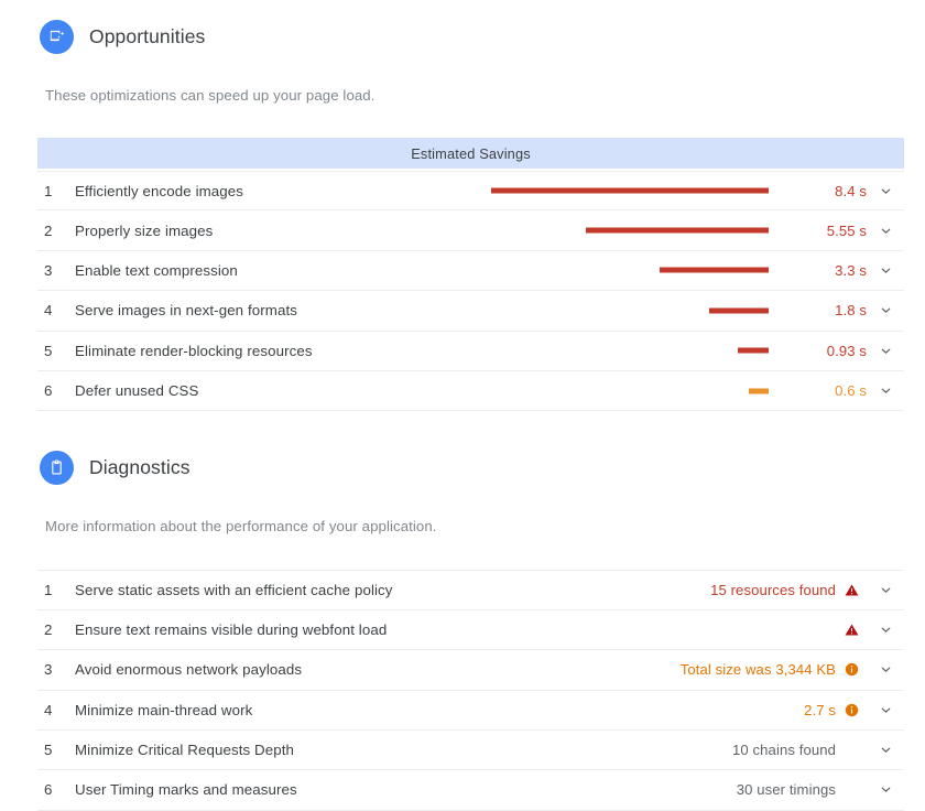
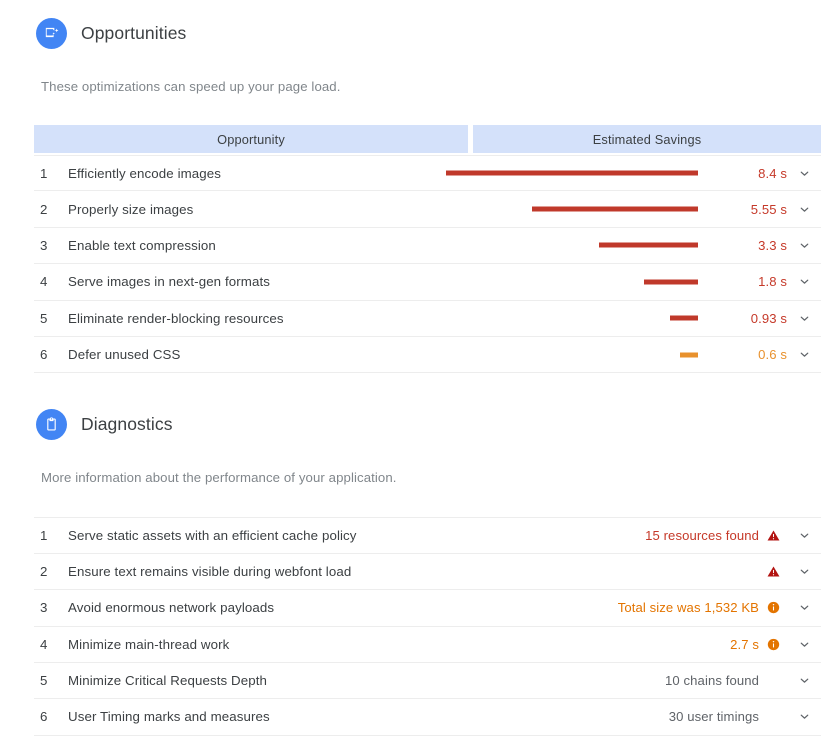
  Opportunities
  These optimizations can speed up your page load.
+ Opportunity
  Estimated Savings
  1
  Efficiently encode images
  8.4 s
  2
  Properly size images
  5.55 s
  3
  Enable text compression
  3.3 s
  4
  Serve images in next-gen formats
  1.8 s
  5
  Eliminate render-blocking resources
  0.93 s
  6
  Defer unused CSS
  0.6 s
  Diagnostics
  More information about the performance of your application.
  1
  Serve static assets with an efficient cache policy
  15 resources found
  2
  Ensure text remains visible during webfont load
  3
  Avoid enormous network payloads
- Total size was 3,344 KB
+ Total size was 1,532 KB
  4
  Minimize main-thread work
  2.7 s
  5
  Minimize Critical Requests Depth
  10 chains found
  6
  User Timing marks and measures
  30 user timings
